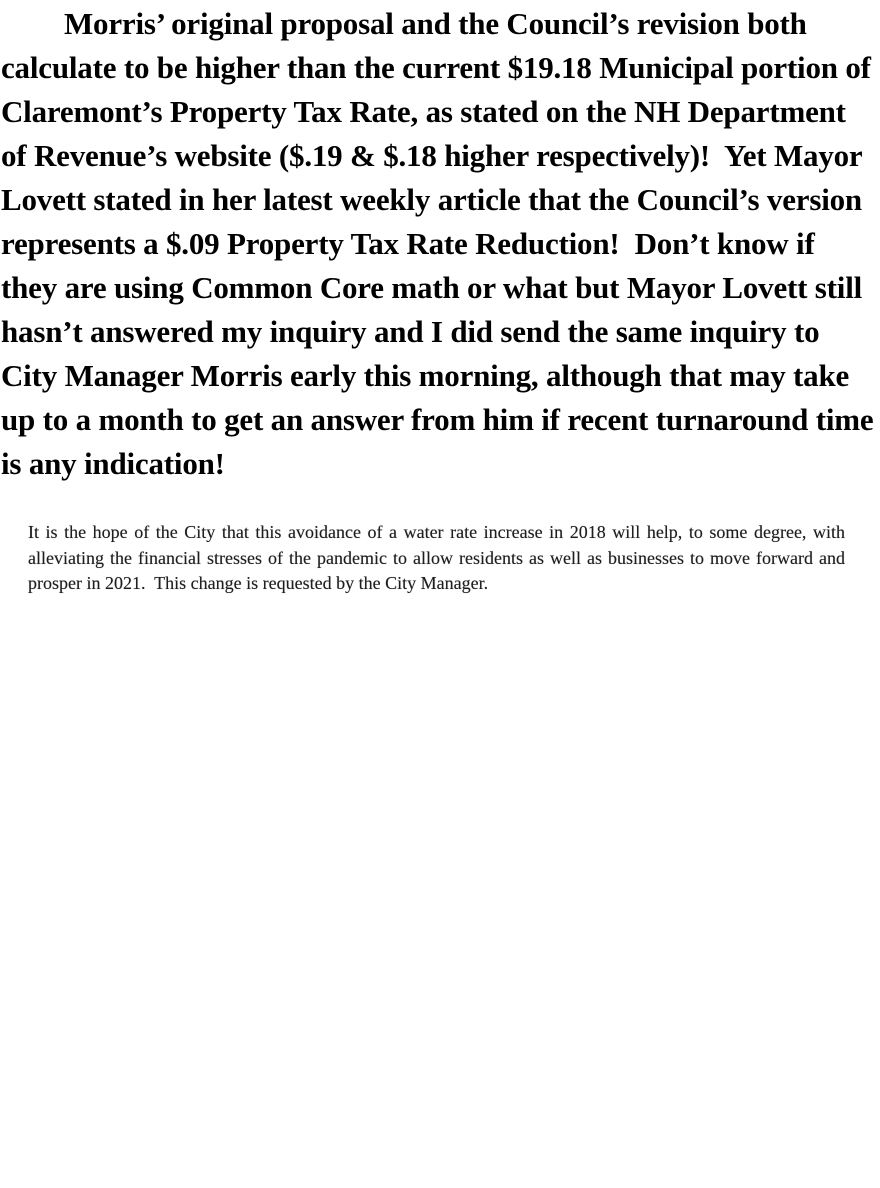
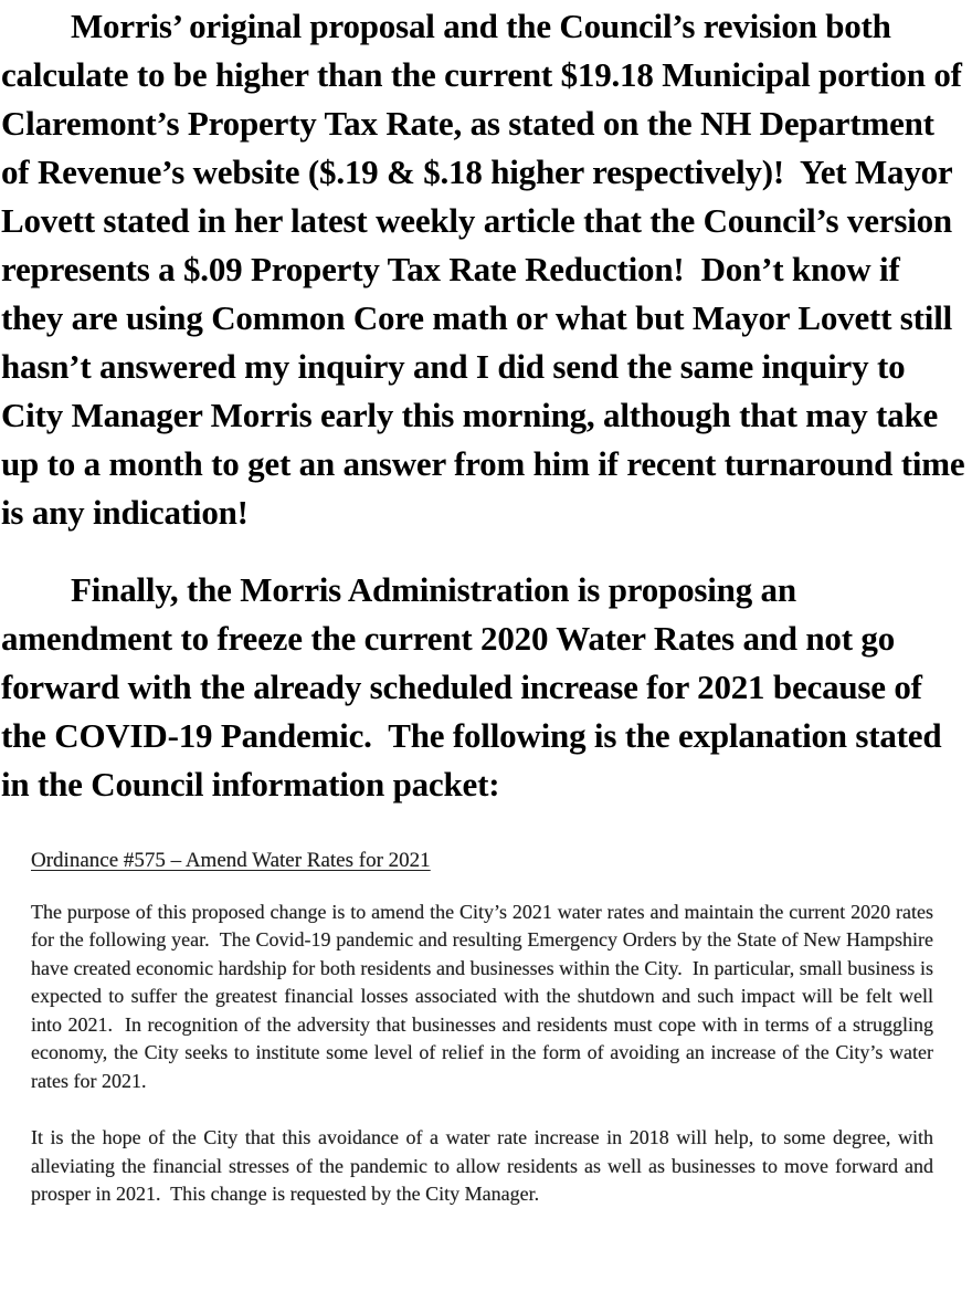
  Morris’ original proposal and the Council’s revision both calculate to be higher than the current $19.18 Municipal portion of Claremont’s Property Tax Rate, as stated on the NH Department of Revenue’s website ($.19 & $.18 higher respectively)! Yet Mayor Lovett stated in her latest weekly article that the Council’s version represents a $.09 Property Tax Rate Reduction! Don’t know if they are using Common Core math or what but Mayor Lovett still hasn’t answered my inquiry and I did send the same inquiry to City Manager Morris early this morning, although that may take up to a month to get an answer from him if recent turnaround time is any indication!
+ Finally, the Morris Administration is proposing an amendment to freeze the current 2020 Water Rates and not go forward with the already scheduled increase for 2021 because of the COVID-19 Pandemic. The following is the explanation stated in the Council information packet:
+ Ordinance #575 – Amend Water Rates for 2021
+ The purpose of this proposed change is to amend the City’s 2021 water rates and maintain the current 2020 rates for the following year. The Covid-19 pandemic and resulting Emergency Orders by the State of New Hampshire have created economic hardship for both residents and businesses within the City. In particular, small business is expected to suffer the greatest financial losses associated with the shutdown and such impact will be felt well into 2021. In recognition of the adversity that businesses and residents must cope with in terms of a struggling economy, the City seeks to institute some level of relief in the form of avoiding an increase of the City’s water rates for 2021.
  It is the hope of the City that this avoidance of a water rate increase in 2018 will help, to some degree, with alleviating the financial stresses of the pandemic to allow residents as well as businesses to move forward and prosper in 2021. This change is requested by the City Manager.
